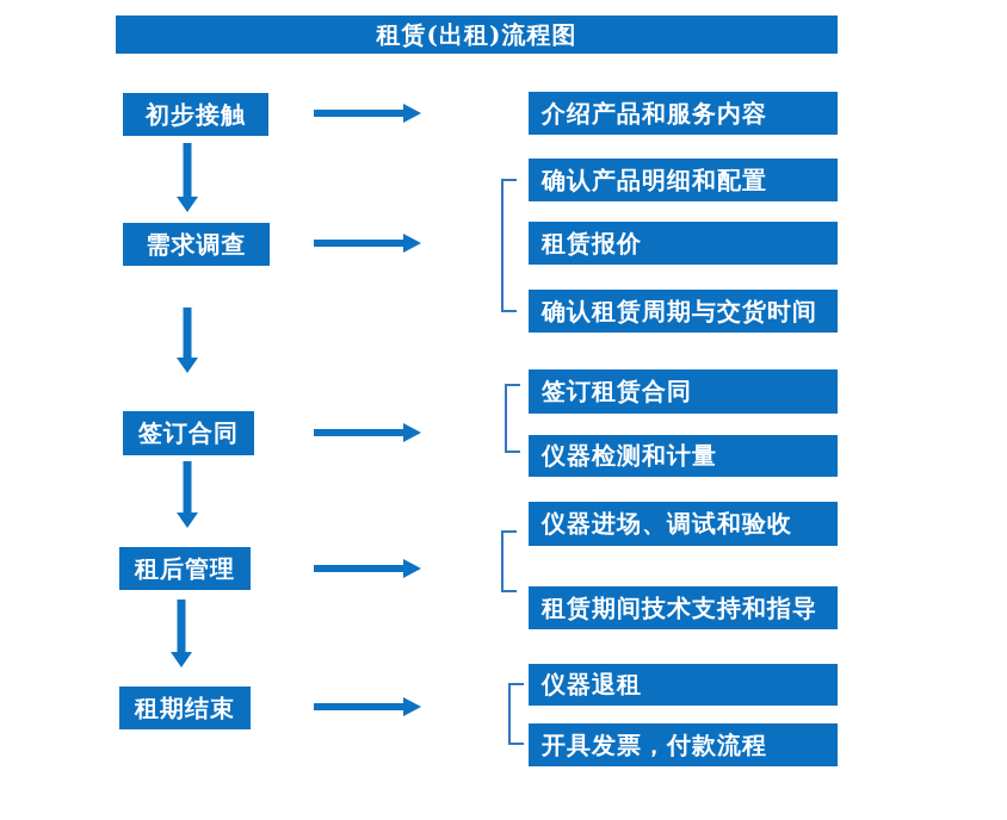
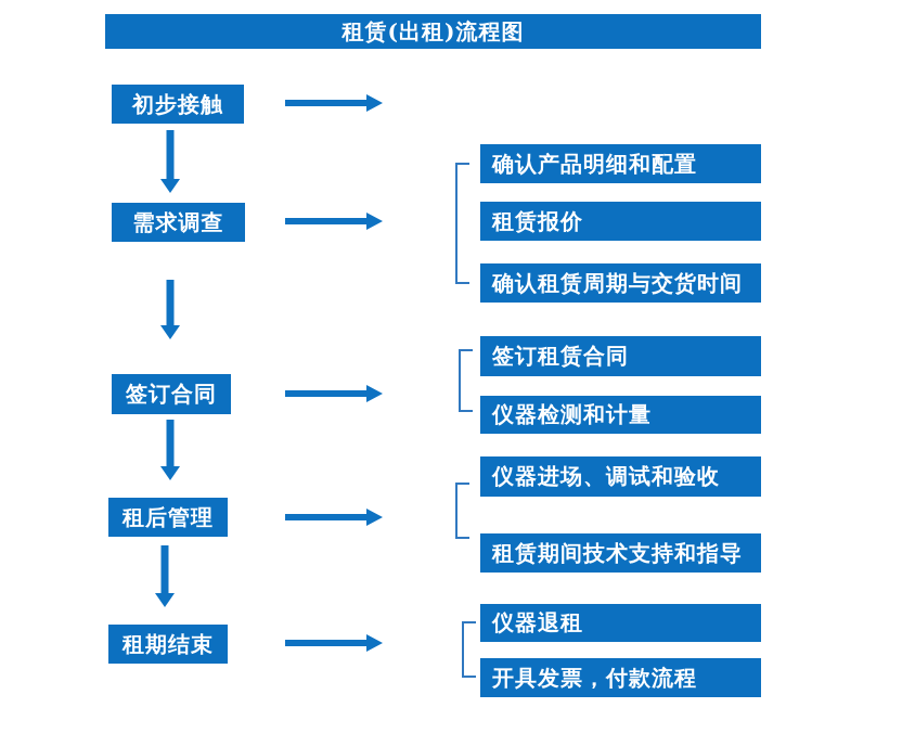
  租赁(出租)流程图
  初步接触
  需求调查
  签订合同
  租后管理
  租期结束
- 介绍产品和服务内容
  确认产品明细和配置
  租赁报价
  确认租赁周期与交货时间
  签订租赁合同
  仪器检测和计量
  仪器进场、调试和验收
  租赁期间技术支持和指导
  仪器退租
  开具发票，付款流程
